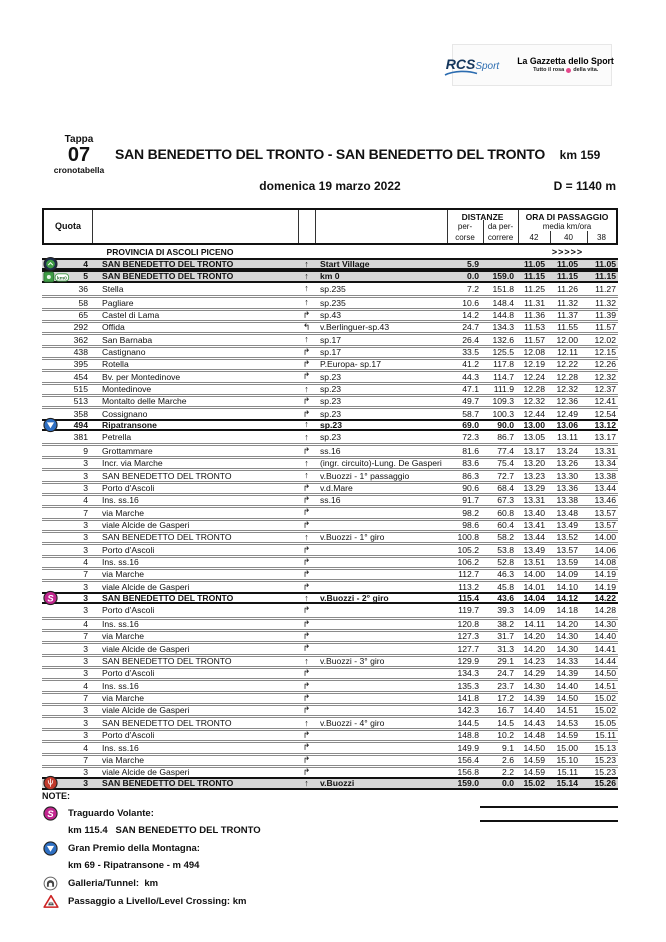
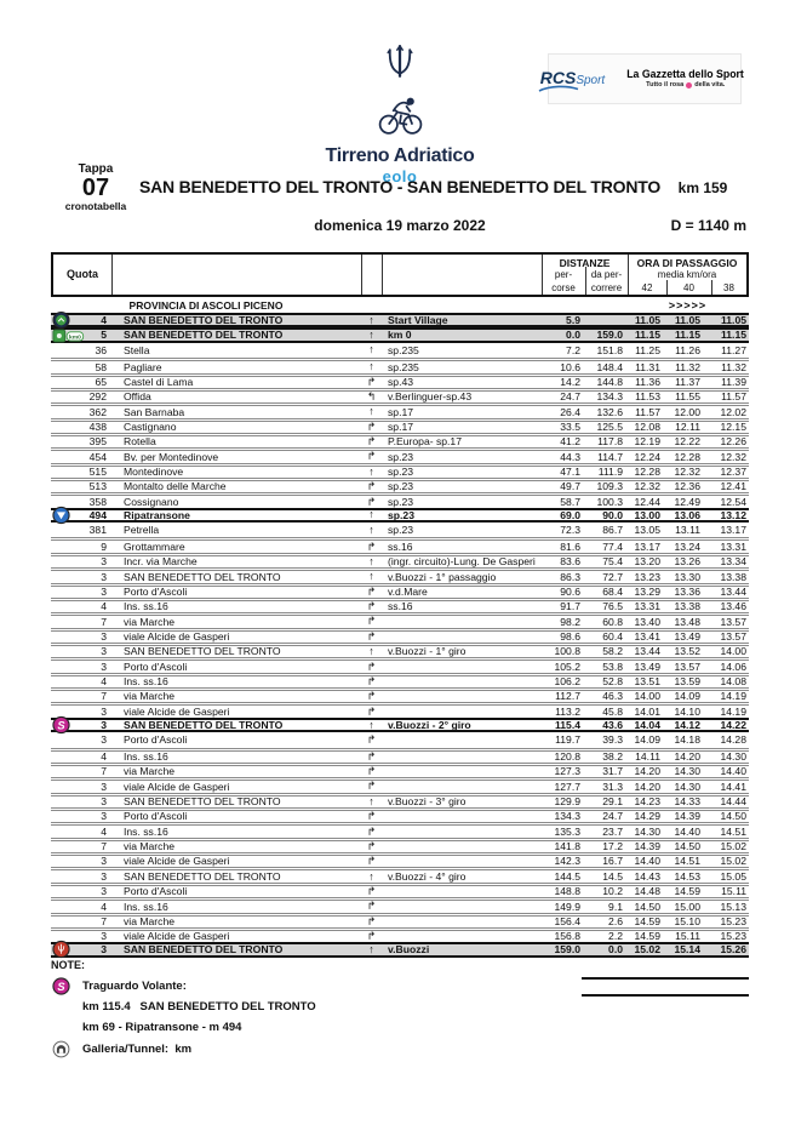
+ Tirreno Adriatico
+ eolo
  RCSSport
  La Gazzetta dello Sport
  Tappa
  07
  cronotabella
  SAN BENEDETTO DEL TRONTO - SAN BENEDETTO DEL TRONTO
  km 159
  domenica 19 marzo 2022
  D = 1140 m
  Quota
  DISTANZE
  per-
  corse
  da per-
  correre
  ORA DI PASSAGGIO
  media km/ora
  42
  40
  38
  PROVINCIA DI ASCOLI PICENO
  >>>>>
  4
  SAN BENEDETTO DEL TRONTO
  ↑
  Start Village
  5.9
  11.05
  11.05
  11.05
  5
  SAN BENEDETTO DEL TRONTO
  ↑
  km 0
  0.0
  159.0
  11.15
  11.15
  11.15
  36
  Stella
  ↑
  sp.235
  7.2
  151.8
  11.25
  11.26
  11.27
  58
  Pagliare
  ↑
  sp.235
  10.6
  148.4
  11.31
  11.32
  11.32
  65
  Castel di Lama
  ↱
  sp.43
  14.2
  144.8
  11.36
  11.37
  11.39
  292
  Offida
  ↰
  v.Berlinguer-sp.43
  24.7
  134.3
  11.53
  11.55
  11.57
  362
  San Barnaba
  ↑
  sp.17
  26.4
  132.6
  11.57
  12.00
  12.02
  438
  Castignano
  ↱
  sp.17
  33.5
  125.5
  12.08
  12.11
  12.15
  395
  Rotella
  ↱
  P.Europa- sp.17
  41.2
  117.8
  12.19
  12.22
  12.26
  454
  Bv. per Montedinove
  ↱
  sp.23
  44.3
  114.7
  12.24
  12.28
  12.32
  515
  Montedinove
  ↑
  sp.23
  47.1
  111.9
  12.28
  12.32
  12.37
  513
  Montalto delle Marche
  ↱
  sp.23
  49.7
  109.3
  12.32
  12.36
  12.41
  358
  Cossignano
  ↱
  sp.23
  58.7
  100.3
  12.44
  12.49
  12.54
  494
  Ripatransone
  ↑
  sp.23
  69.0
  90.0
  13.00
  13.06
  13.12
  381
  Petrella
  ↑
  sp.23
  72.3
  86.7
  13.05
  13.11
  13.17
  9
  Grottammare
  ↱
  ss.16
  81.6
  77.4
  13.17
  13.24
  13.31
  3
  Incr. via Marche
  ↑
  (ingr. circuito)-Lung. De Gasperi
  83.6
  75.4
  13.20
  13.26
  13.34
  3
  SAN BENEDETTO DEL TRONTO
  ↑
  v.Buozzi - 1° passaggio
  86.3
  72.7
  13.23
  13.30
  13.38
  3
  Porto d'Ascoli
  ↱
  v.d.Mare
  90.6
  68.4
  13.29
  13.36
  13.44
  4
  Ins. ss.16
  ↱
  ss.16
  91.7
- 67.3
+ 76.5
  13.31
  13.38
  13.46
  7
  via Marche
  ↱
  98.2
  60.8
  13.40
  13.48
  13.57
  3
  viale Alcide de Gasperi
  ↱
  98.6
  60.4
  13.41
  13.49
  13.57
  3
  SAN BENEDETTO DEL TRONTO
  ↑
  v.Buozzi - 1° giro
  100.8
  58.2
  13.44
  13.52
  14.00
  3
  Porto d'Ascoli
  ↱
  105.2
  53.8
  13.49
  13.57
  14.06
  4
  Ins. ss.16
  ↱
  106.2
  52.8
  13.51
  13.59
  14.08
  7
  via Marche
  ↱
  112.7
  46.3
  14.00
  14.09
  14.19
  3
  viale Alcide de Gasperi
  ↱
  113.2
  45.8
  14.01
  14.10
  14.19
  S
  3
  SAN BENEDETTO DEL TRONTO
  ↑
  v.Buozzi - 2° giro
  115.4
  43.6
  14.04
  14.12
  14.22
  3
  Porto d'Ascoli
  ↱
  119.7
  39.3
  14.09
  14.18
  14.28
  4
  Ins. ss.16
  ↱
  120.8
  38.2
  14.11
  14.20
  14.30
  7
  via Marche
  ↱
  127.3
  31.7
  14.20
  14.30
  14.40
  3
  viale Alcide de Gasperi
  ↱
  127.7
  31.3
  14.20
  14.30
  14.41
  3
  SAN BENEDETTO DEL TRONTO
  ↑
  v.Buozzi - 3° giro
  129.9
  29.1
  14.23
  14.33
  14.44
  3
  Porto d'Ascoli
  ↱
  134.3
  24.7
  14.29
  14.39
  14.50
  4
  Ins. ss.16
  ↱
  135.3
  23.7
  14.30
  14.40
  14.51
  7
  via Marche
  ↱
  141.8
  17.2
  14.39
  14.50
  15.02
  3
  viale Alcide de Gasperi
  ↱
  142.3
  16.7
  14.40
  14.51
  15.02
  3
  SAN BENEDETTO DEL TRONTO
  ↑
  v.Buozzi - 4° giro
  144.5
  14.5
  14.43
  14.53
  15.05
  3
  Porto d'Ascoli
  ↱
  148.8
  10.2
  14.48
  14.59
  15.11
  4
  Ins. ss.16
  ↱
  149.9
  9.1
  14.50
  15.00
  15.13
  7
  via Marche
  ↱
  156.4
  2.6
  14.59
  15.10
  15.23
  3
  viale Alcide de Gasperi
  ↱
  156.8
  2.2
  14.59
  15.11
  15.23
  3
  SAN BENEDETTO DEL TRONTO
  ↑
  v.Buozzi
  159.0
  0.0
  15.02
  15.14
  15.26
  NOTE:
  S
  Traguardo Volante:
  km 115.4 SAN BENEDETTO DEL TRONTO
- Gran Premio della Montagna:
  km 69 - Ripatransone - m 494
  Galleria/Tunnel: km
- Passaggio a Livello/Level Crossing: km
